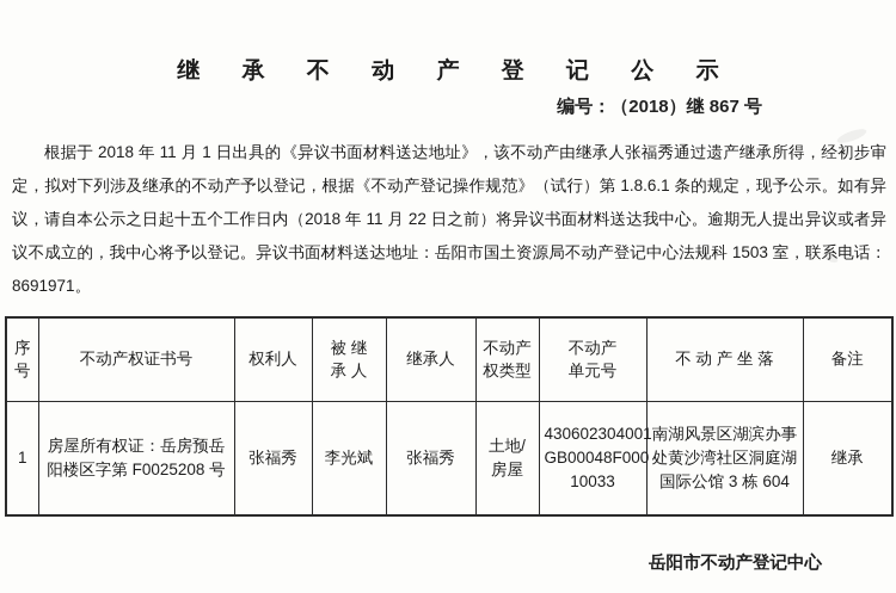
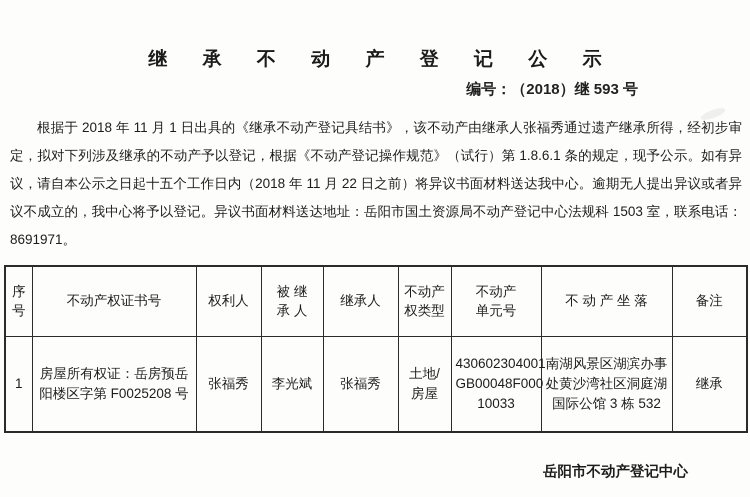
  继 承 不 动 产 登 记 公 示
- 编号：（2018）继 867 号
+ 编号：（2018）继 593 号
- 根据于 2018 年 11 月 1 日出具的《异议书面材料送达地址》，该不动产由继承人张福秀通过遗产继承所得，经初步审定，拟对下列涉及继承的不动产予以登记，根据《不动产登记操作规范》（试行）第 1.8.6.1 条的规定，现予公示。如有异议，请自本公示之日起十五个工作日内（2018 年 11 月 22 日之前）将异议书面材料送达我中心。逾期无人提出异议或者异议不成立的，我中心将予以登记。异议书面材料送达地址：岳阳市国土资源局不动产登记中心法规科 1503 室，联系电话：8691971。
+ 根据于 2018 年 11 月 1 日出具的《继承不动产登记具结书》，该不动产由继承人张福秀通过遗产继承所得，经初步审定，拟对下列涉及继承的不动产予以登记，根据《不动产登记操作规范》（试行）第 1.8.6.1 条的规定，现予公示。如有异议，请自本公示之日起十五个工作日内（2018 年 11 月 22 日之前）将异议书面材料送达我中心。逾期无人提出异议或者异议不成立的，我中心将予以登记。异议书面材料送达地址：岳阳市国土资源局不动产登记中心法规科 1503 室，联系电话：8691971。
  序 号	不动产权证书号	权利人	被 继 承 人	继承人	不动产 权类型	不动产 单元号	不 动 产 坐 落	备注
- 1	房屋所有权证：岳房预岳阳楼区字第 F0025208 号	张福秀	李光斌	张福秀	土地/ 房屋	430602304001 GB00048F000 10033	南湖风景区湖滨办事 处黄沙湾社区洞庭湖 国际公馆 3 栋 604	继承
+ 1	房屋所有权证：岳房预岳阳楼区字第 F0025208 号	张福秀	李光斌	张福秀	土地/ 房屋	430602304001 GB00048F000 10033	南湖风景区湖滨办事 处黄沙湾社区洞庭湖 国际公馆 3 栋 532	继承
  岳阳市不动产登记中心
